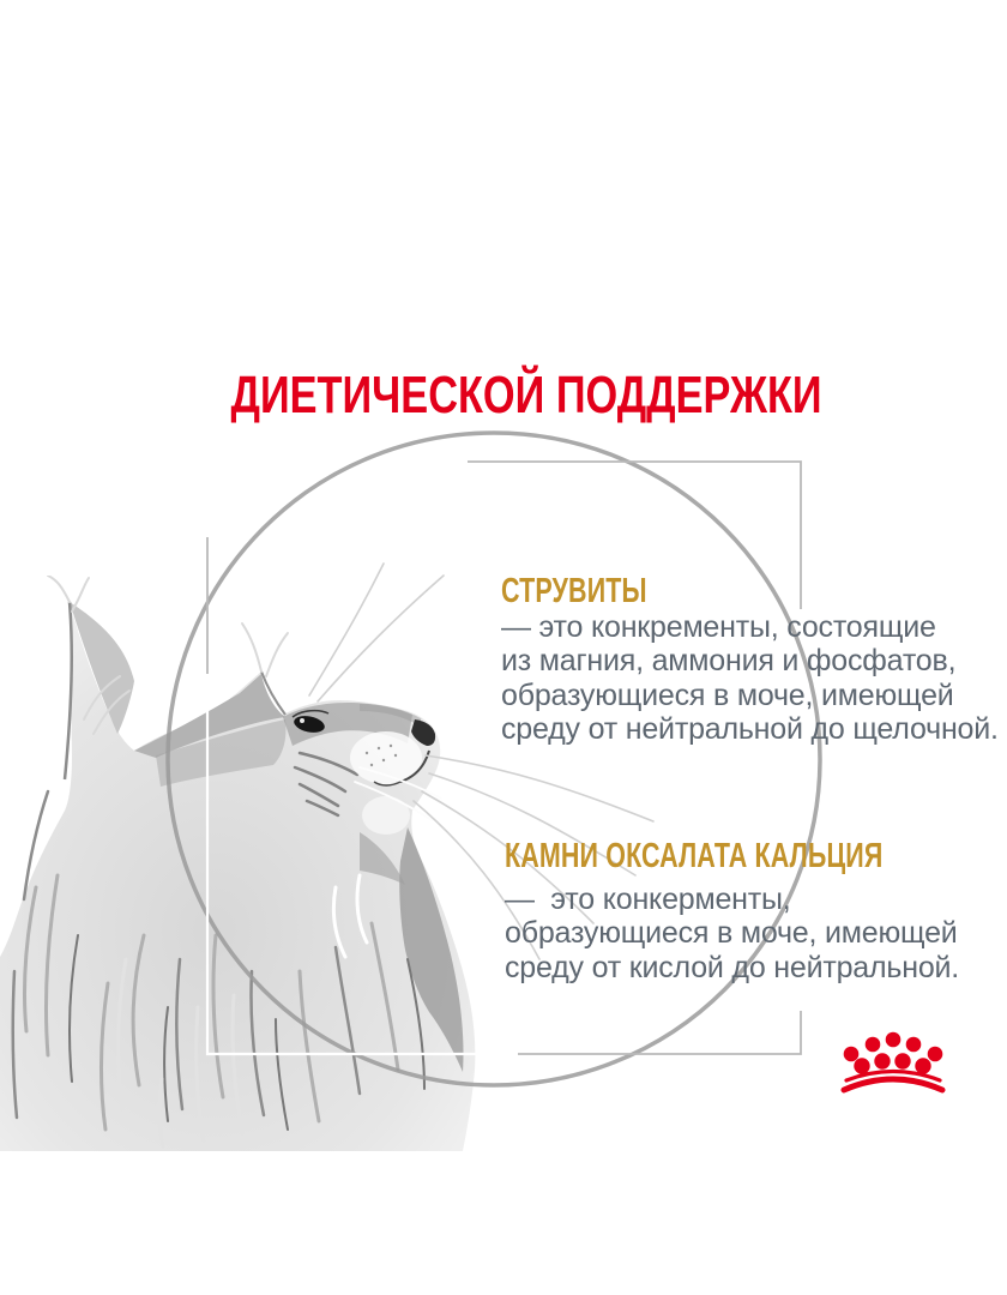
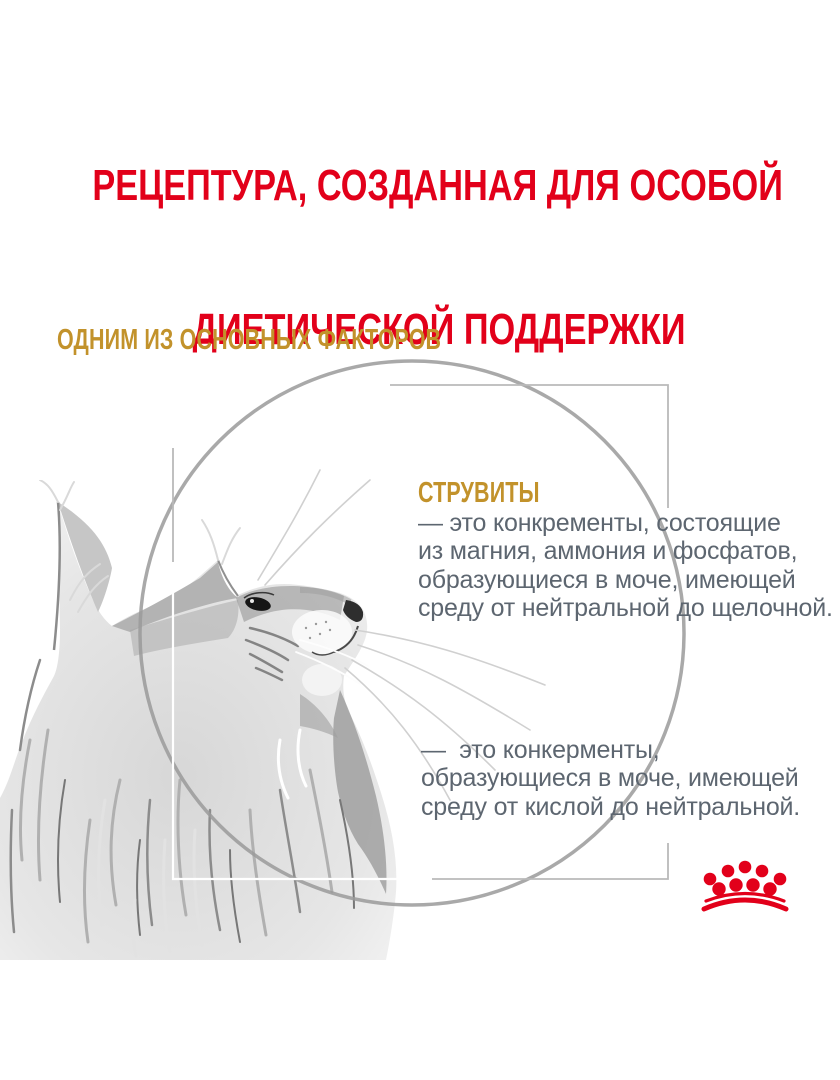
+ РЕЦЕПТУРА, СОЗДАННАЯ ДЛЯ ОСОБОЙ
  ДИЕТИЧЕСКОЙ ПОДДЕРЖКИ
+ ОДНИМ ИЗ ОСНОВНЫХ ФАКТОРОВ
  СТРУВИТЫ
  — это конкременты, состоящие
  из магния, аммония и фосфатов,
  образующиеся в моче, имеющей
  среду от нейтральной до щелочной.
- КАМНИ ОКСАЛАТА КАЛЬЦИЯ
  — это конкерменты,
  образующиеся в моче, имеющей
  среду от кислой до нейтральной.
